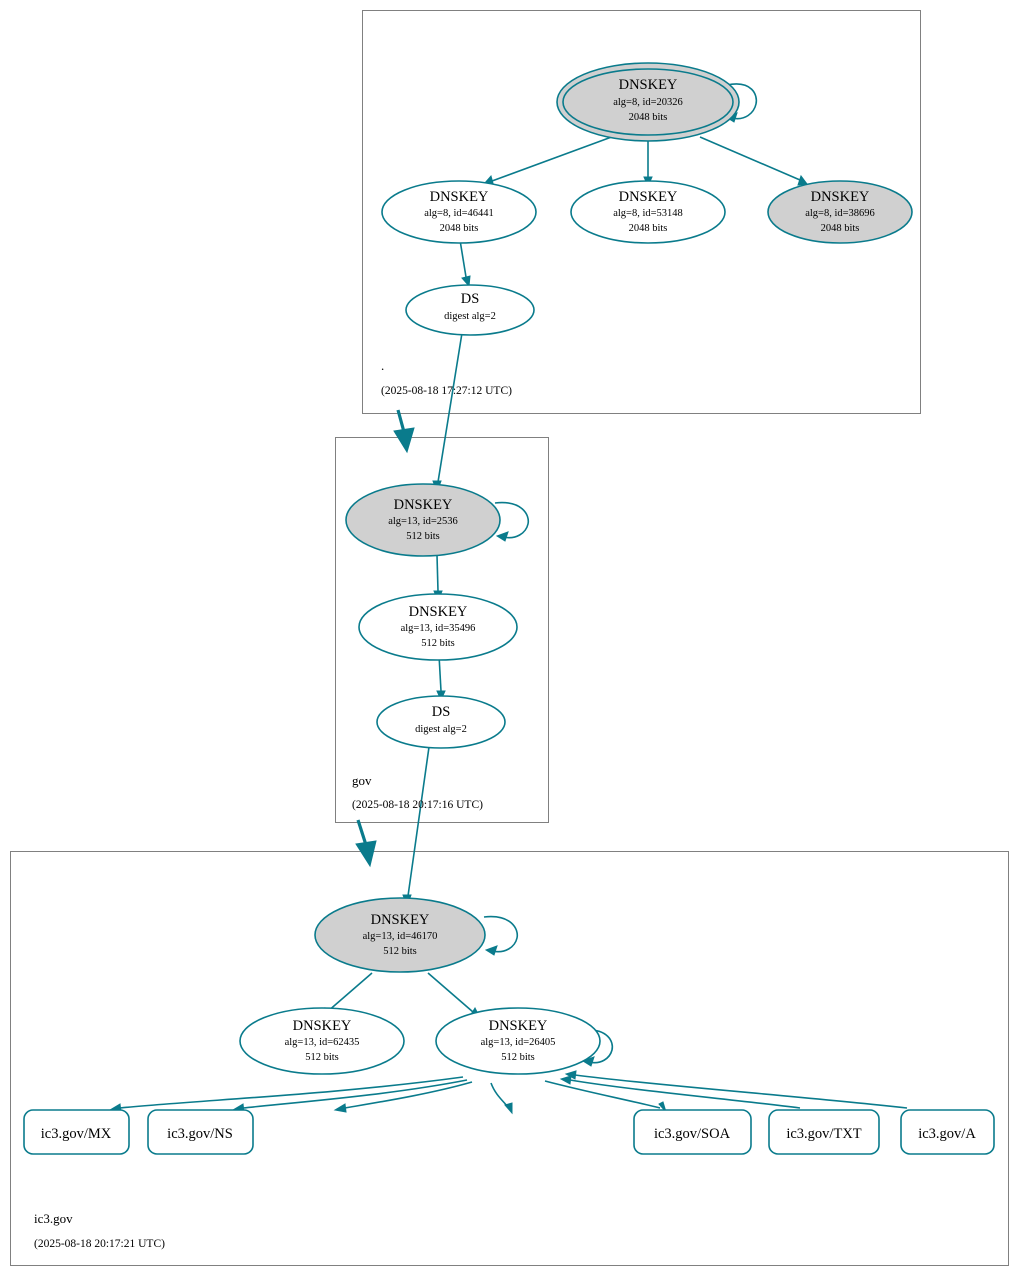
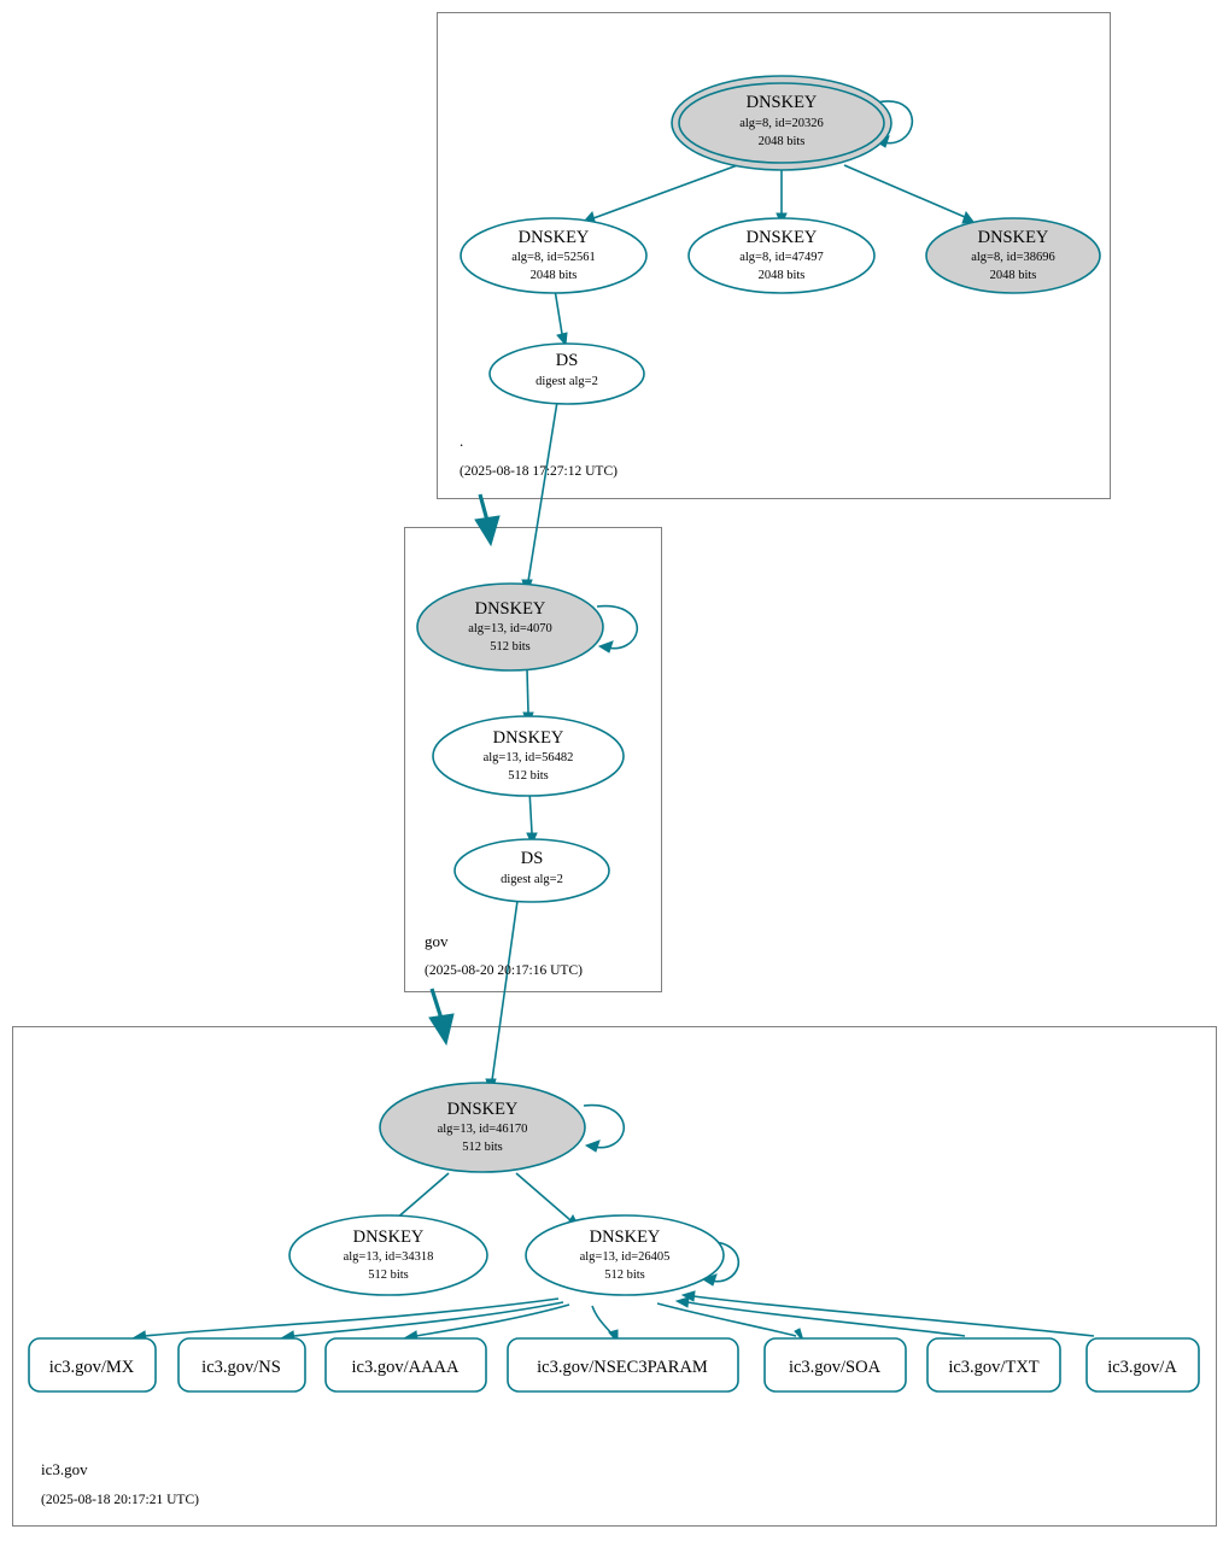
  DNSKEY
  alg=8, id=20326
  2048 bits
  DNSKEY
- alg=8, id=46441
+ alg=8, id=52561
  2048 bits
  DNSKEY
- alg=8, id=53148
+ alg=8, id=47497
  2048 bits
  DNSKEY
  alg=8, id=38696
  2048 bits
  DS
  digest alg=2
  .
  (2025-08-18 17:27:12 UTC)
  DNSKEY
- alg=13, id=2536
+ alg=13, id=4070
  512 bits
  DNSKEY
- alg=13, id=35496
+ alg=13, id=56482
  512 bits
  DS
  digest alg=2
  gov
- (2025-08-18 20:17:16 UTC)
+ (2025-08-20 20:17:16 UTC)
  DNSKEY
  alg=13, id=46170
  512 bits
  DNSKEY
- alg=13, id=62435
+ alg=13, id=34318
  512 bits
  DNSKEY
  alg=13, id=26405
  512 bits
  ic3.gov/MX
  ic3.gov/NS
+ ic3.gov/AAAA
+ ic3.gov/NSEC3PARAM
  ic3.gov/SOA
  ic3.gov/TXT
  ic3.gov/A
  ic3.gov
  (2025-08-18 20:17:21 UTC)
